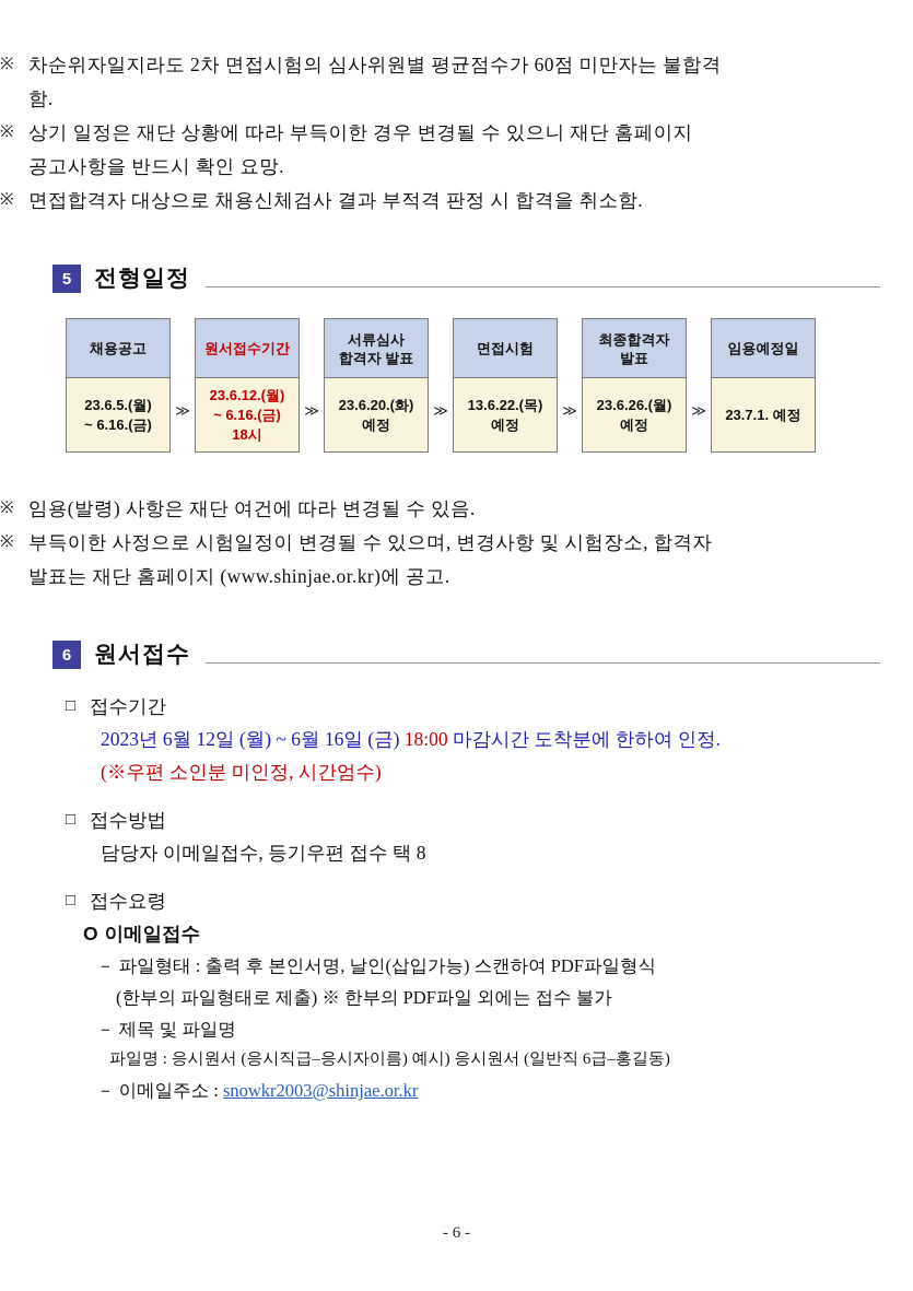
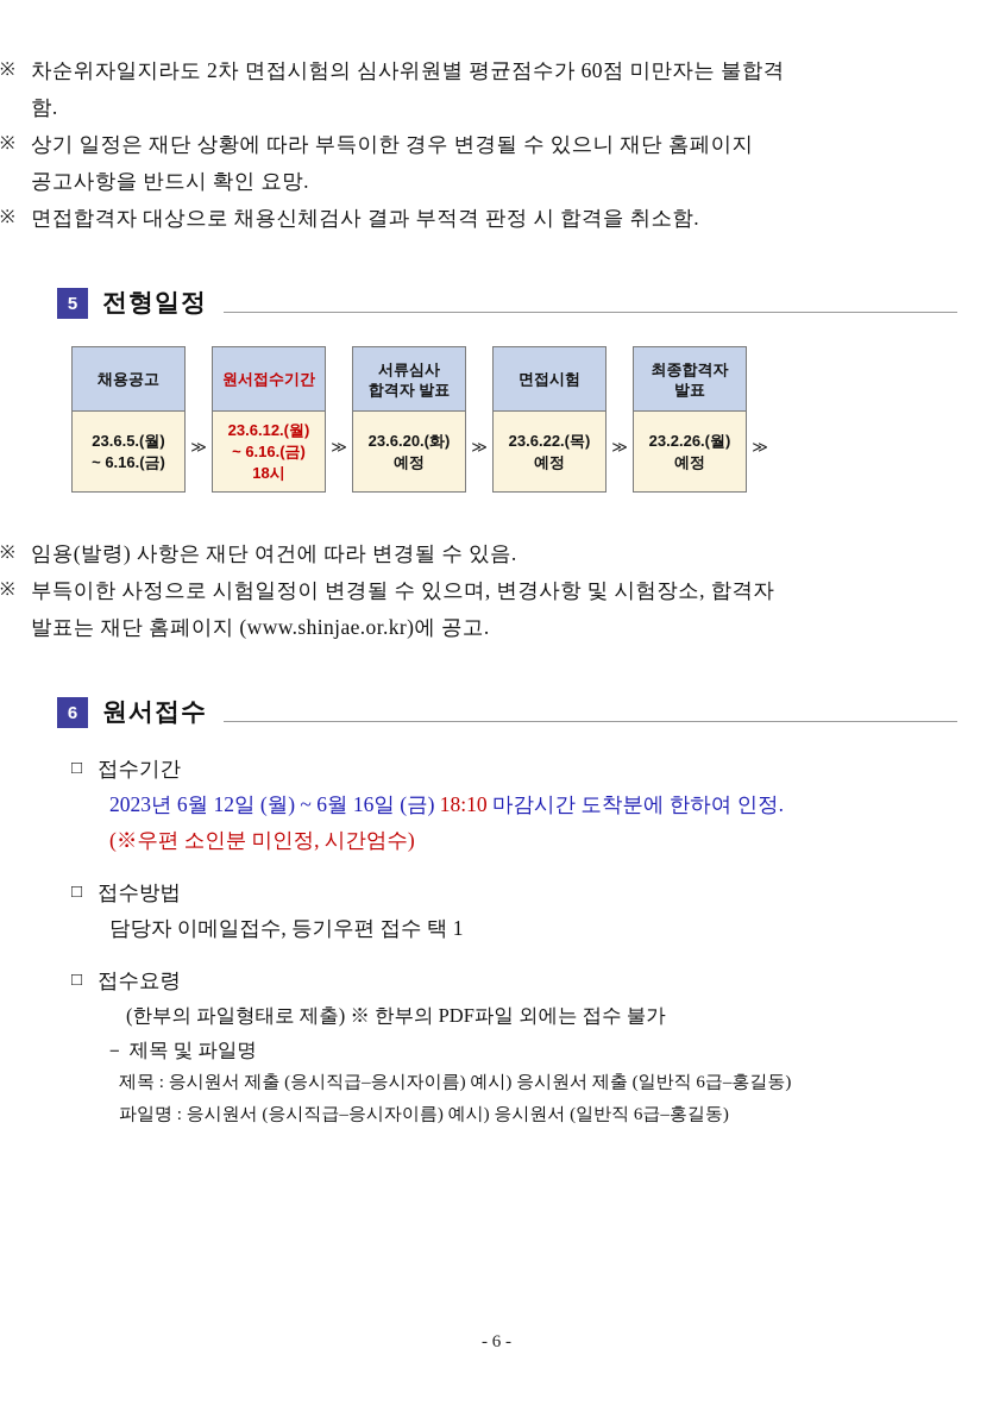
  ※
  차순위자일지라도 2차 면접시험의 심사위원별 평균점수가 60점 미만자는 불합격
  함.
  ※
  상기 일정은 재단 상황에 따라 부득이한 경우 변경될 수 있으니 재단 홈페이지
  공고사항을 반드시 확인 요망.
  ※
  면접합격자 대상으로 채용신체검사 결과 부적격 판정 시 합격을 취소함.
  5
  전형일정
  채용공고
  23.6.5.(월)
  ~ 6.16.(금)
  ≫
  원서접수기간
  23.6.12.(월)
  ~ 6.16.(금)
  18시
  ≫
  서류심사
  합격자 발표
  23.6.20.(화)
  예정
  ≫
  면접시험
- 13.6.22.(목)
+ 23.6.22.(목)
  예정
  ≫
  최종합격자
  발표
- 23.6.26.(월)
+ 23.2.26.(월)
  예정
  ≫
- 임용예정일
- 23.7.1. 예정
  ※
  임용(발령) 사항은 재단 여건에 따라 변경될 수 있음.
  ※
  부득이한 사정으로 시험일정이 변경될 수 있으며, 변경사항 및 시험장소, 합격자
  발표는 재단 홈페이지 (www.shinjae.or.kr)에 공고.
  6
  원서접수
  □
  접수기간
- 2023년 6월 12일 (월) ~ 6월 16일 (금) 18:00 마감시간 도착분에 한하여 인정.
+ 2023년 6월 12일 (월) ~ 6월 16일 (금) 18:10 마감시간 도착분에 한하여 인정.
  (※우편 소인분 미인정, 시간엄수)
  □
  접수방법
- 담당자 이메일접수, 등기우편 접수 택 8
+ 담당자 이메일접수, 등기우편 접수 택 1
  □
  접수요령
- O 이메일접수
- － 파일형태 : 출력 후 본인서명, 날인(삽입가능) 스캔하여 PDF파일형식
  (한부의 파일형태로 제출) ※ 한부의 PDF파일 외에는 접수 불가
  － 제목 및 파일명
+ 제목 : 응시원서 제출 (응시직급–응시자이름) 예시) 응시원서 제출 (일반직 6급–홍길동)
  파일명 : 응시원서 (응시직급–응시자이름) 예시) 응시원서 (일반직 6급–홍길동)
- － 이메일주소 : snowkr2003@shinjae.or.kr
  - 6 -
